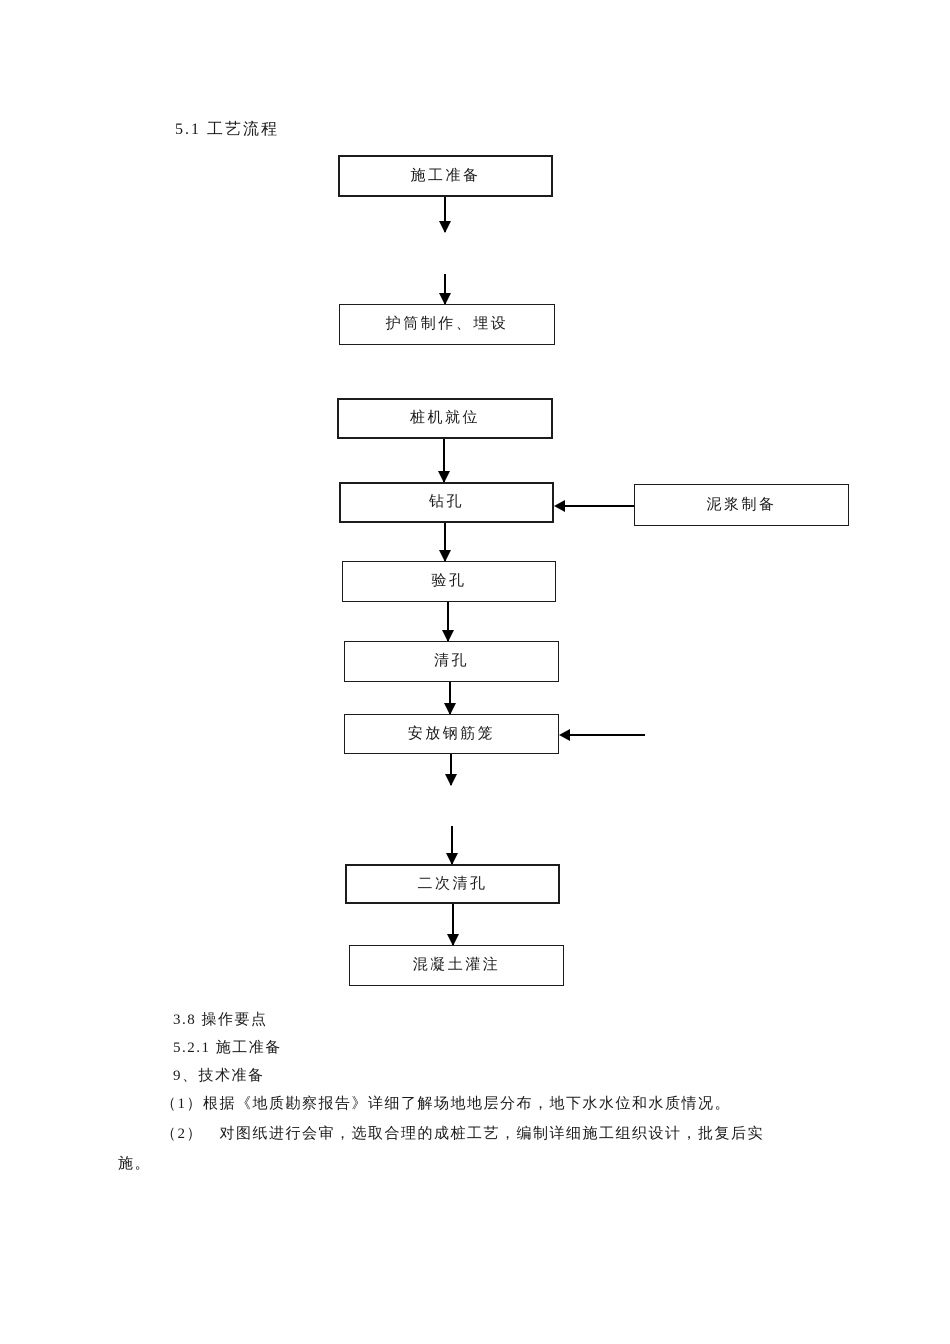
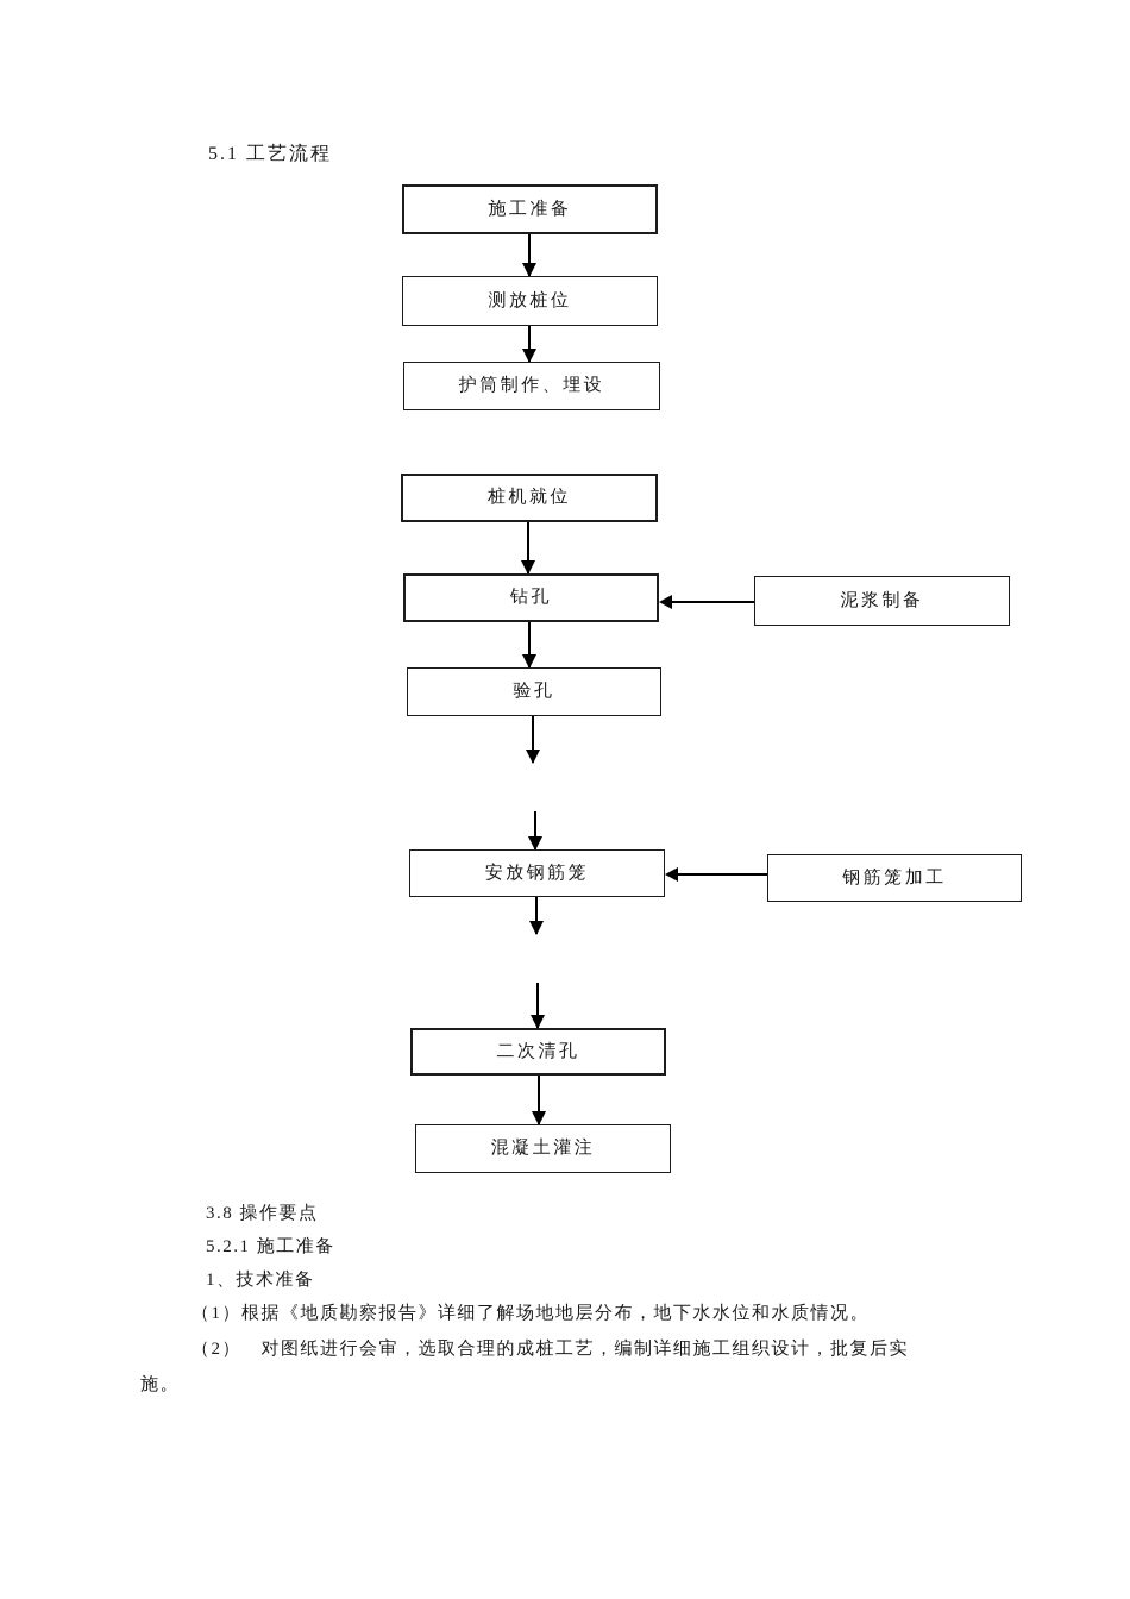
  5.1 工艺流程
  施工准备
+ 测放桩位
  护筒制作、埋设
  桩机就位
  钻孔
  泥浆制备
  验孔
- 清孔
  安放钢筋笼
+ 钢筋笼加工
  二次清孔
  混凝土灌注
  3.8 操作要点
  5.2.1 施工准备
- 9、技术准备
+ 1、技术准备
  （1）根据《地质勘察报告》详细了解场地地层分布，地下水水位和水质情况。
  （2） 对图纸进行会审，选取合理的成桩工艺，编制详细施工组织设计，批复后实
  施。
